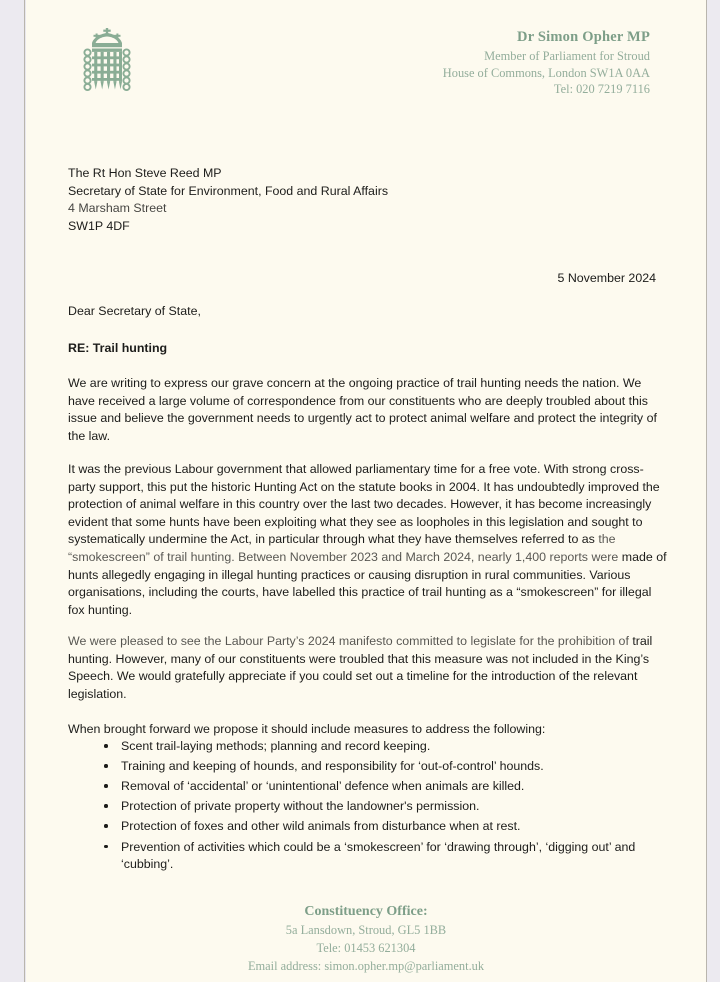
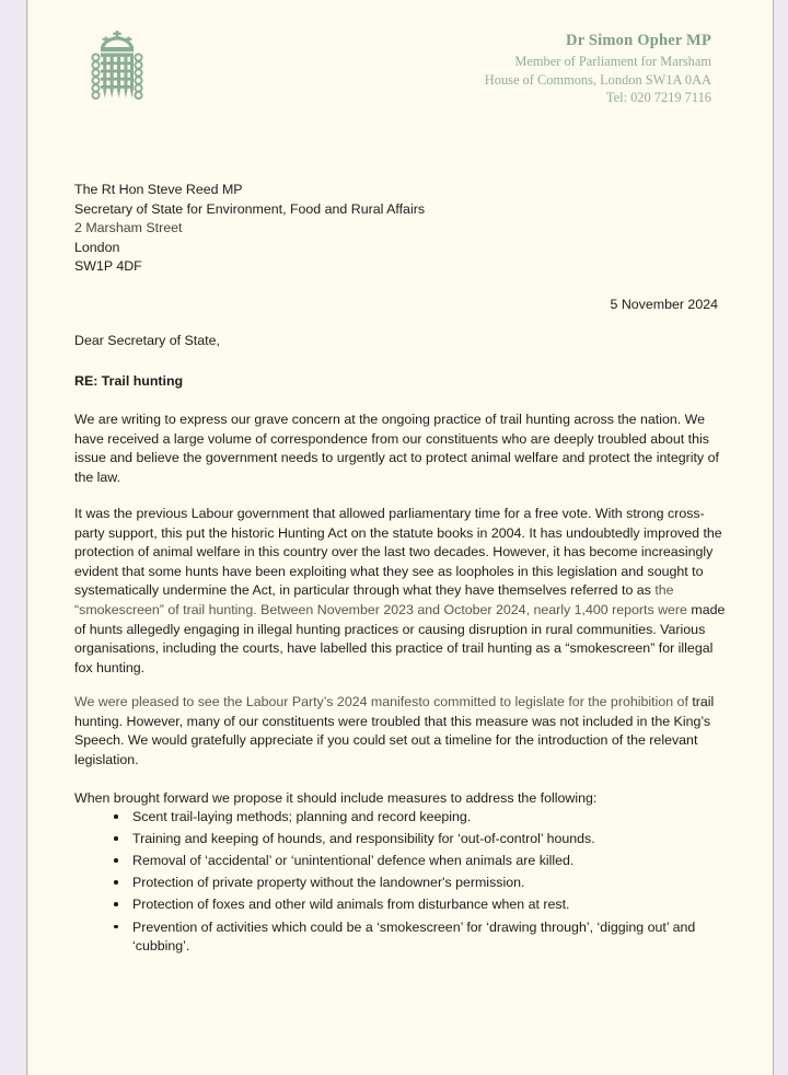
  Dr Simon Opher MP
- Member of Parliament for Stroud
+ Member of Parliament for Marsham
  House of Commons, London SW1A 0AA
  Tel: 020 7219 7116
  The Rt Hon Steve Reed MP
  Secretary of State for Environment, Food and Rural Affairs
- 4 Marsham Street
+ 2 Marsham Street
+ London
  SW1P 4DF
  5 November 2024
  Dear Secretary of State,
  RE: Trail hunting
- We are writing to express our grave concern at the ongoing practice of trail hunting needs the nation. We have received a large volume of correspondence from our constituents who are deeply troubled about this issue and believe the government needs to urgently act to protect animal welfare and protect the integrity of the law.
+ We are writing to express our grave concern at the ongoing practice of trail hunting across the nation. We have received a large volume of correspondence from our constituents who are deeply troubled about this issue and believe the government needs to urgently act to protect animal welfare and protect the integrity of the law.
- It was the previous Labour government that allowed parliamentary time for a free vote. With strong cross-party support, this put the historic Hunting Act on the statute books in 2004. It has undoubtedly improved the protection of animal welfare in this country over the last two decades. However, it has become increasingly evident that some hunts have been exploiting what they see as loopholes in this legislation and sought to systematically undermine the Act, in particular through what they have themselves referred to as the “smokescreen” of trail hunting. Between November 2023 and March 2024, nearly 1,400 reports were made of hunts allegedly engaging in illegal hunting practices or causing disruption in rural communities. Various organisations, including the courts, have labelled this practice of trail hunting as a “smokescreen” for illegal fox hunting.
+ It was the previous Labour government that allowed parliamentary time for a free vote. With strong cross-party support, this put the historic Hunting Act on the statute books in 2004. It has undoubtedly improved the protection of animal welfare in this country over the last two decades. However, it has become increasingly evident that some hunts have been exploiting what they see as loopholes in this legislation and sought to systematically undermine the Act, in particular through what they have themselves referred to as the “smokescreen” of trail hunting. Between November 2023 and October 2024, nearly 1,400 reports were made of hunts allegedly engaging in illegal hunting practices or causing disruption in rural communities. Various organisations, including the courts, have labelled this practice of trail hunting as a “smokescreen” for illegal fox hunting.
  We were pleased to see the Labour Party’s 2024 manifesto committed to legislate for the prohibition of trail hunting. However, many of our constituents were troubled that this measure was not included in the King’s Speech. We would gratefully appreciate if you could set out a timeline for the introduction of the relevant legislation.
  When brought forward we propose it should include measures to address the following:
  Scent trail-laying methods; planning and record keeping.
  Training and keeping of hounds, and responsibility for ‘out-of-control’ hounds.
  Removal of ‘accidental’ or ‘unintentional’ defence when animals are killed.
  Protection of private property without the landowner's permission.
  Protection of foxes and other wild animals from disturbance when at rest.
  Prevention of activities which could be a ‘smokescreen’ for ‘drawing through’, ‘digging out’ and ‘cubbing’.
- Constituency Office:
- 5a Lansdown, Stroud, GL5 1BB
- Tele: 01453 621304
- Email address: simon.opher.mp@parliament.uk
